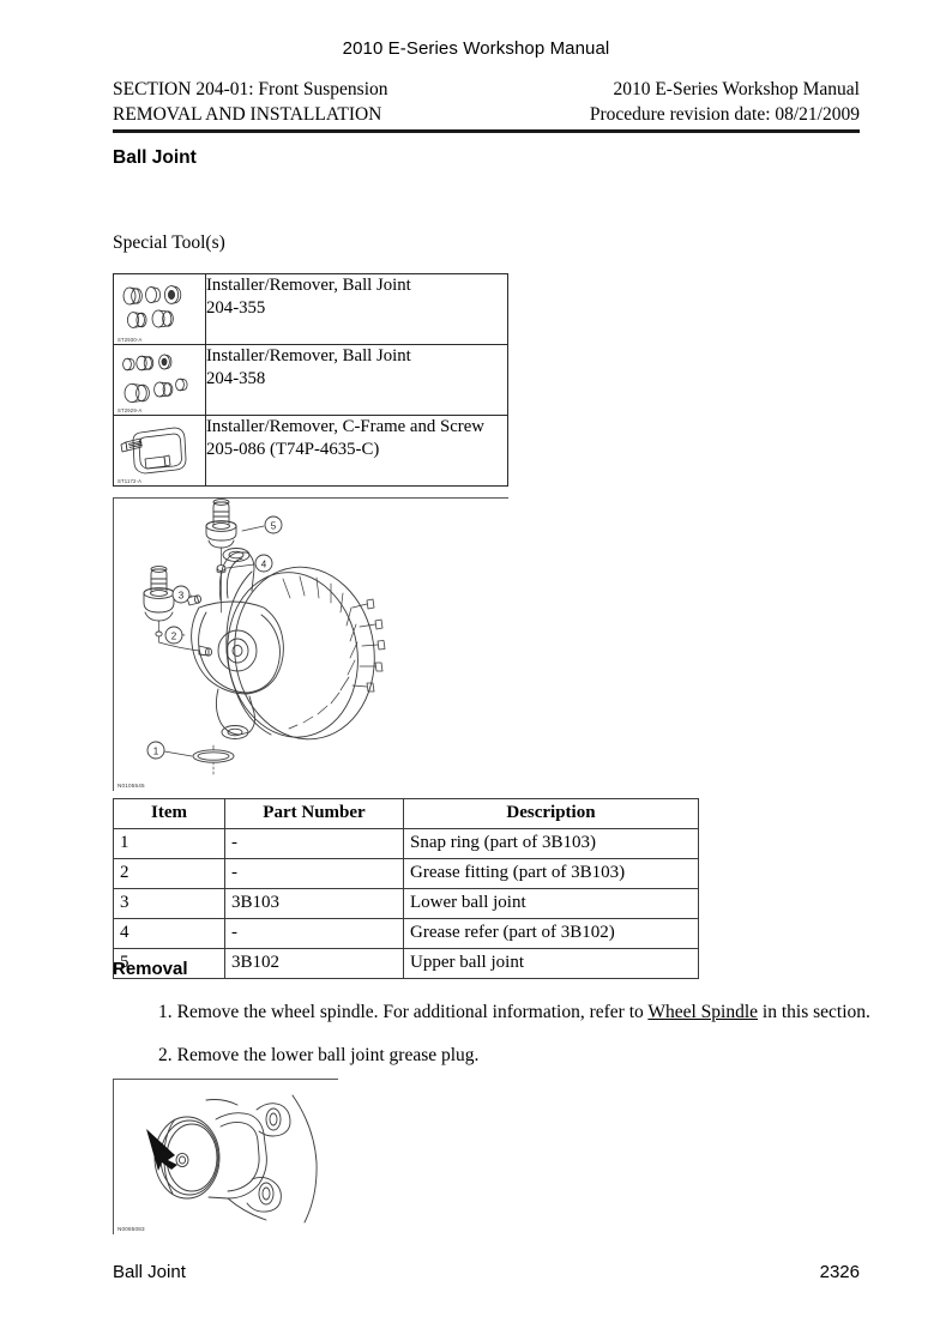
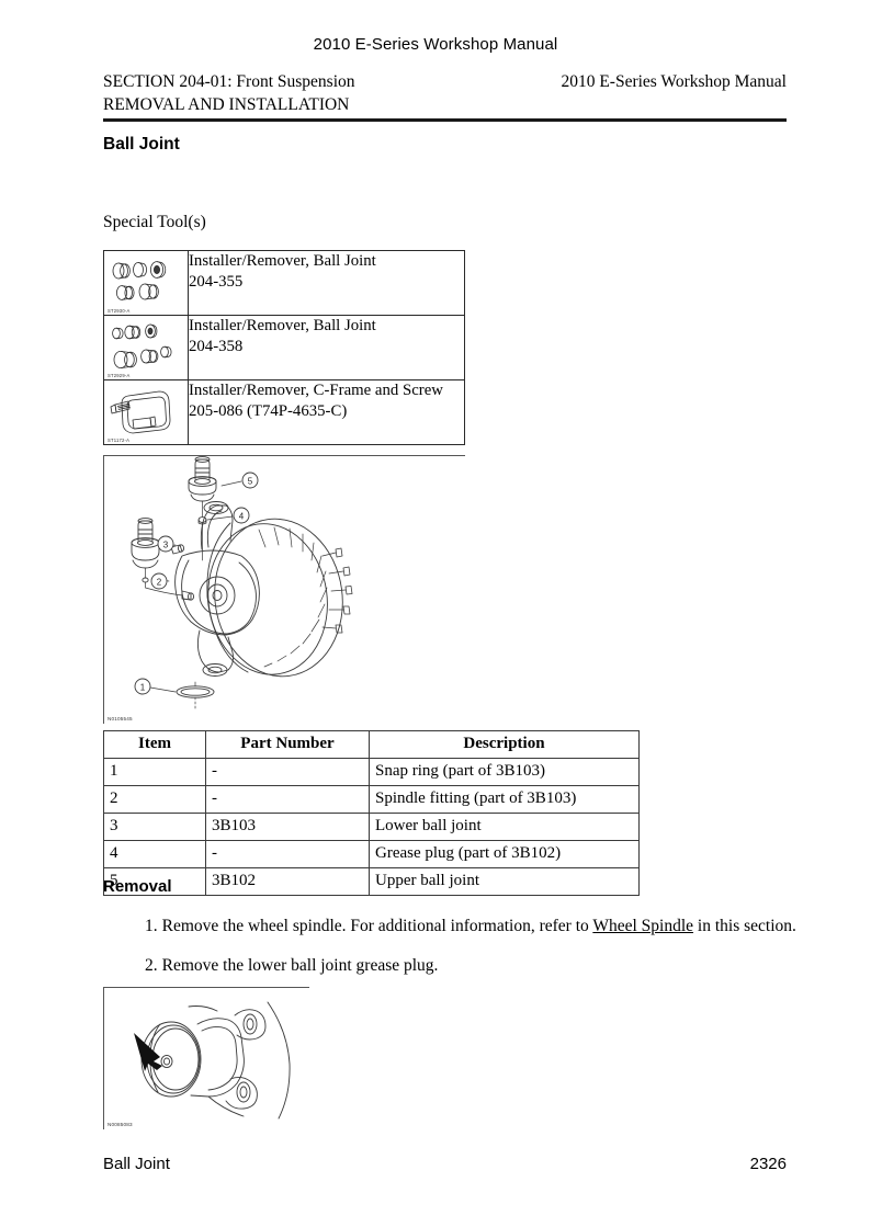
  2010 E-Series Workshop Manual
  SECTION 204-01: Front Suspension
  2010 E-Series Workshop Manual
  REMOVAL AND INSTALLATION
- Procedure revision date: 08/21/2009
  Ball Joint
  Special Tool(s)
  	Installer/Remover, Ball Joint 204-355
  	Installer/Remover, Ball Joint 204-358
  	Installer/Remover, C-Frame and Screw 205-086 (T74P-4635-C)
  5
  4
  3
  2
  1
  Item	Part Number	Description
  1	-	Snap ring (part of 3B103)
- 2	-	Grease fitting (part of 3B103)
+ 2	-	Spindle fitting (part of 3B103)
  3	3B103	Lower ball joint
- 4	-	Grease refer (part of 3B102)
+ 4	-	Grease plug (part of 3B102)
  5	3B102	Upper ball joint
  Removal
  1. Remove the wheel spindle. For additional information, refer to Wheel Spindle in this section.
  2. Remove the lower ball joint grease plug.
  Ball Joint
  2326
